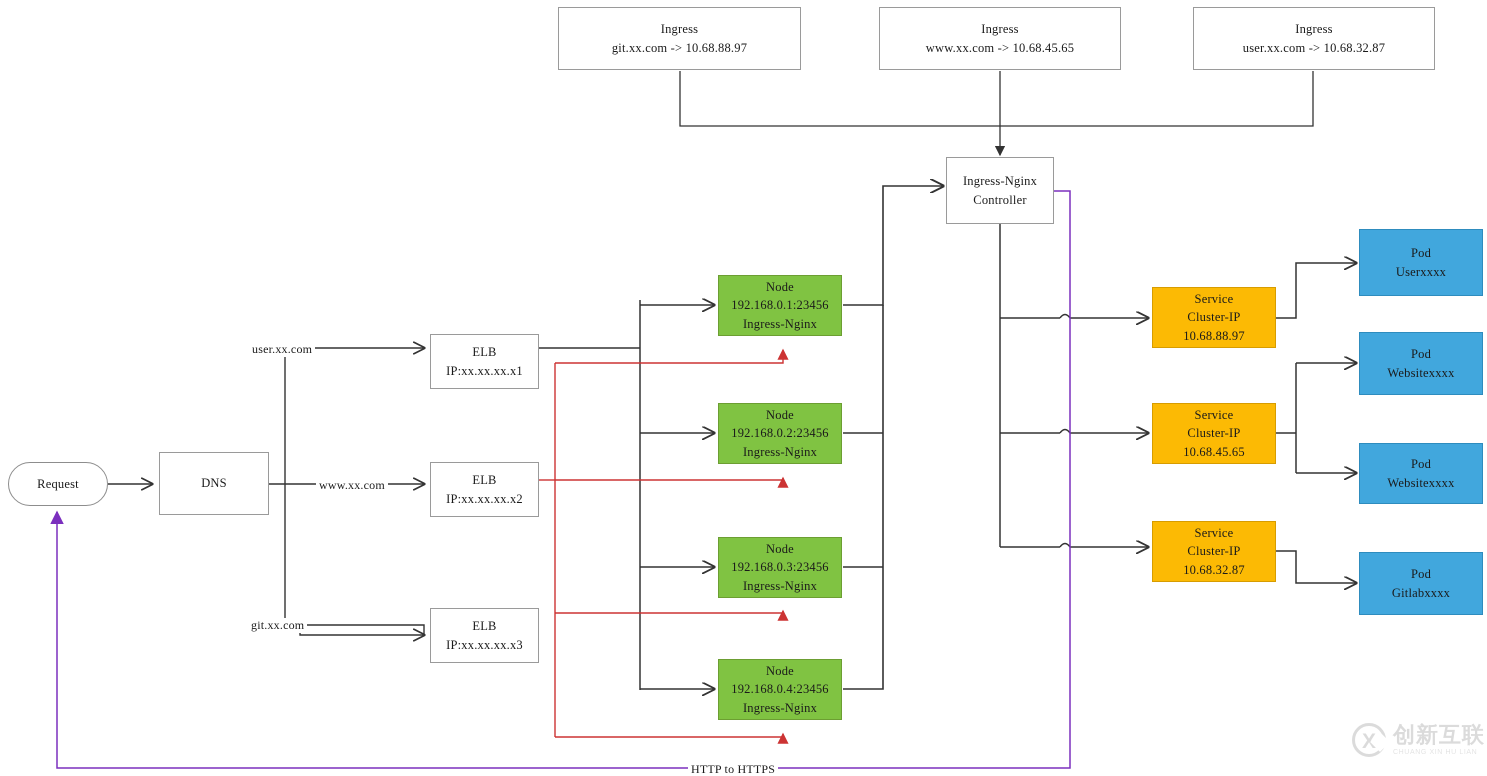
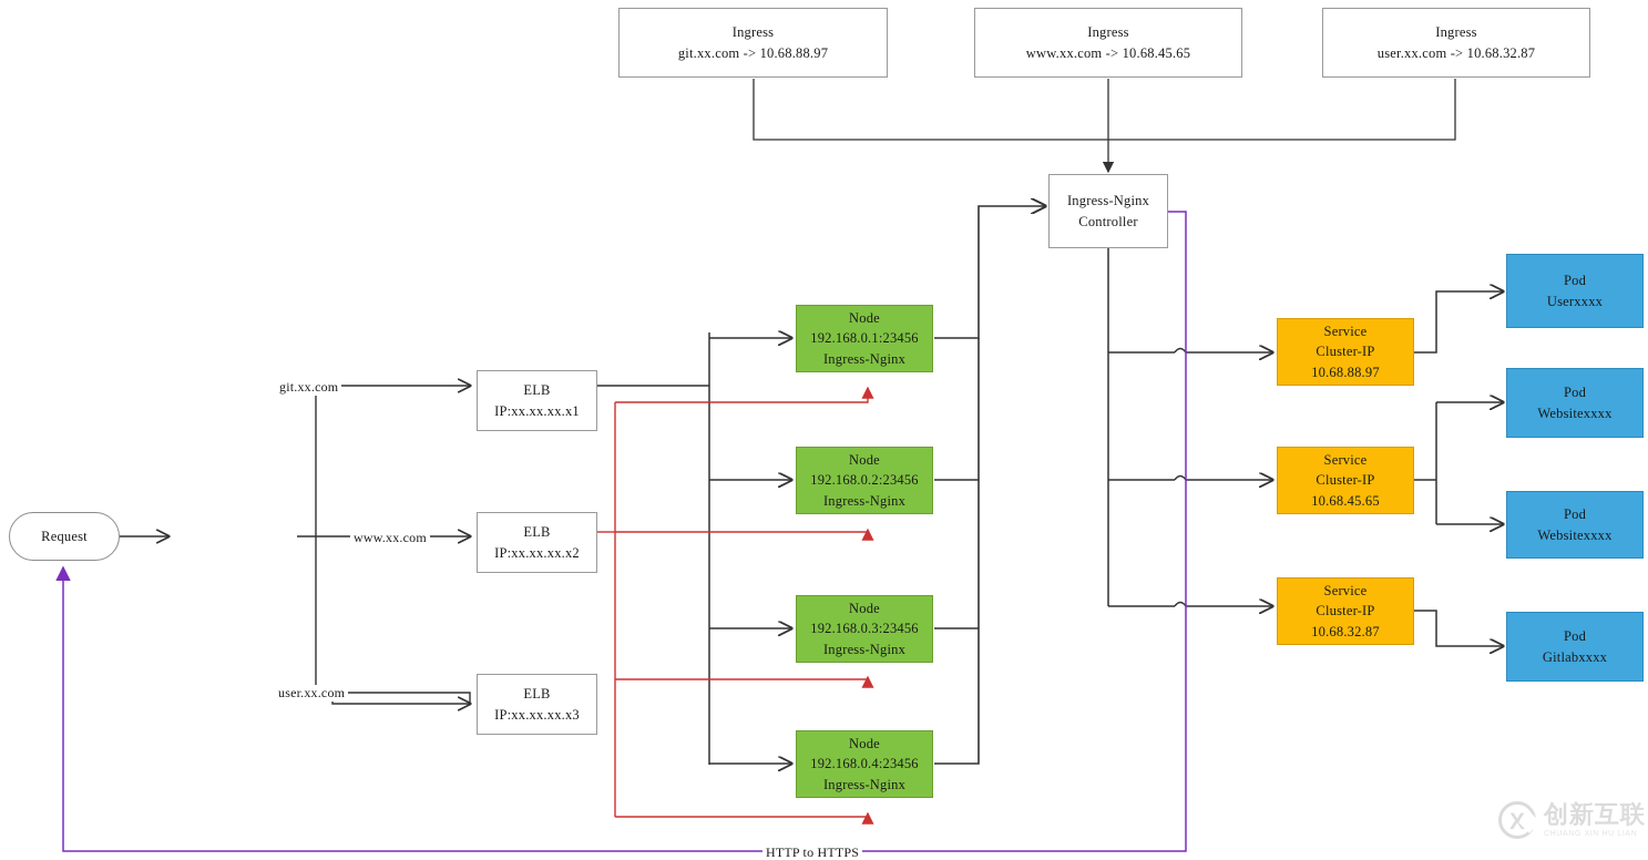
  Ingress
  git.xx.com -> 10.68.88.97
  Ingress
  www.xx.com -> 10.68.45.65
  Ingress
  user.xx.com -> 10.68.32.87
  Ingress-Nginx
  Controller
  Request
- DNS
- user.xx.com
+ git.xx.com
  www.xx.com
- git.xx.com
+ user.xx.com
  ELB
  IP:xx.xx.xx.x1
  ELB
  IP:xx.xx.xx.x2
  ELB
  IP:xx.xx.xx.x3
  Node
  192.168.0.1:23456
  Ingress-Nginx
  Node
  192.168.0.2:23456
  Ingress-Nginx
  Node
  192.168.0.3:23456
  Ingress-Nginx
  Node
  192.168.0.4:23456
  Ingress-Nginx
  Service
  Cluster-IP
  10.68.88.97
  Service
  Cluster-IP
  10.68.45.65
  Service
  Cluster-IP
  10.68.32.87
  Pod
  Userxxxx
  Pod
  Websitexxxx
  Pod
  Websitexxxx
  Pod
  Gitlabxxxx
  HTTP to HTTPS
  X
  创新互联
